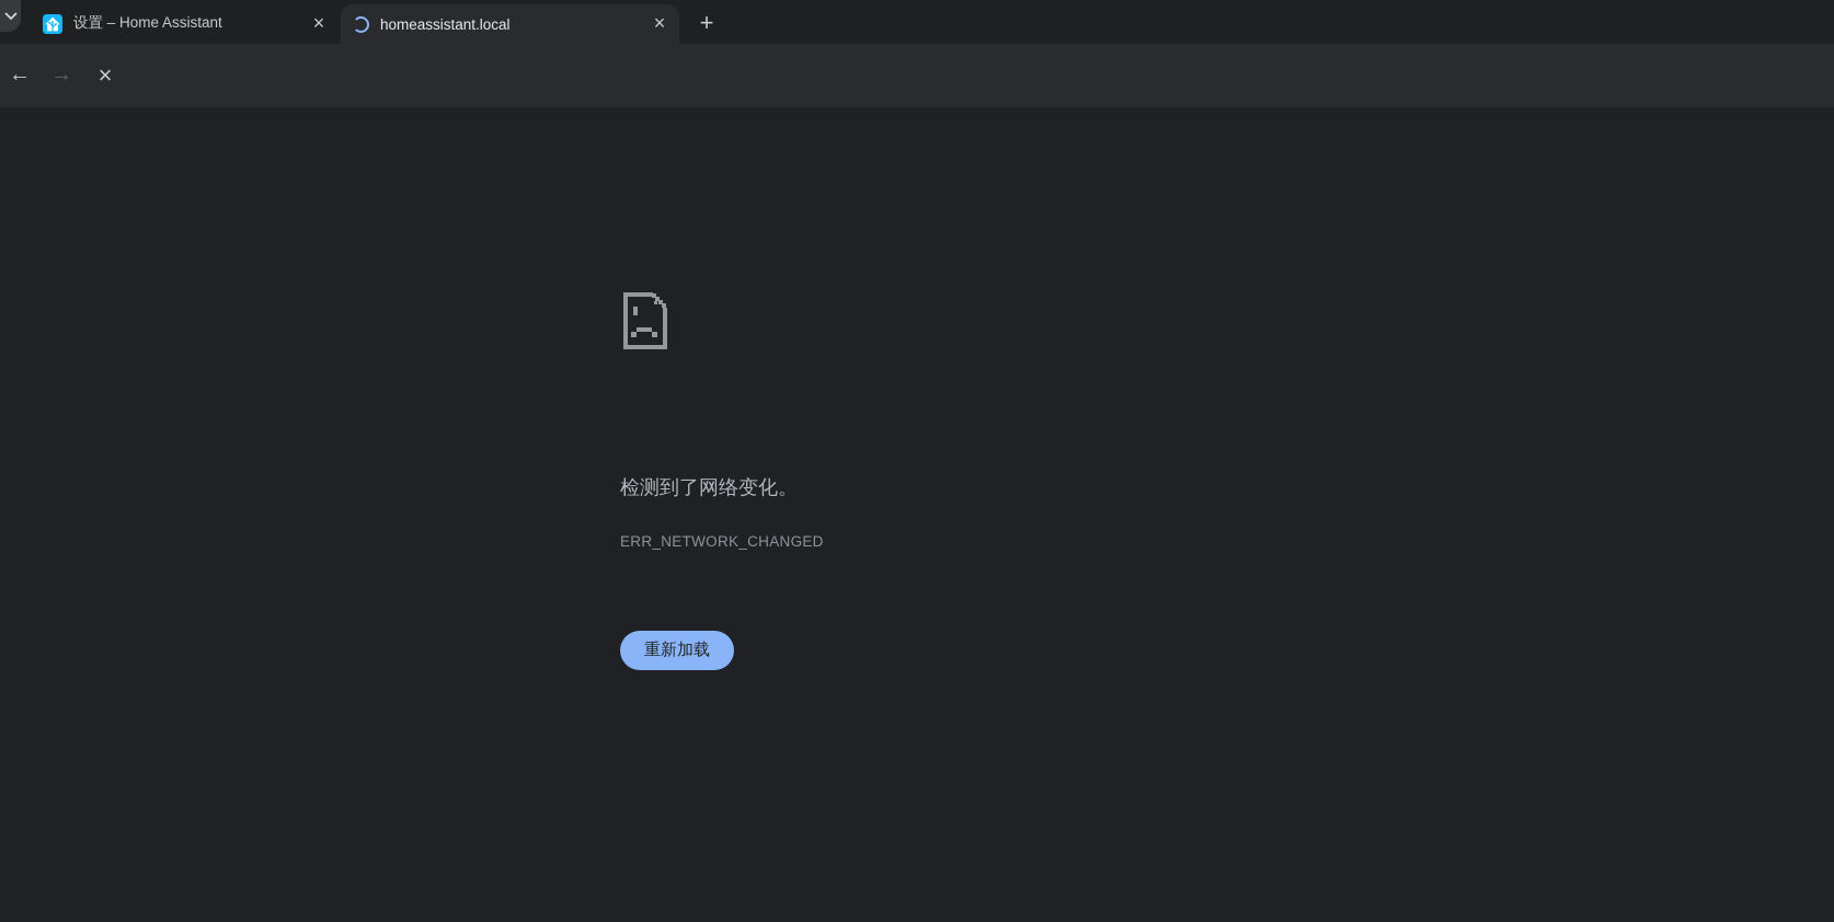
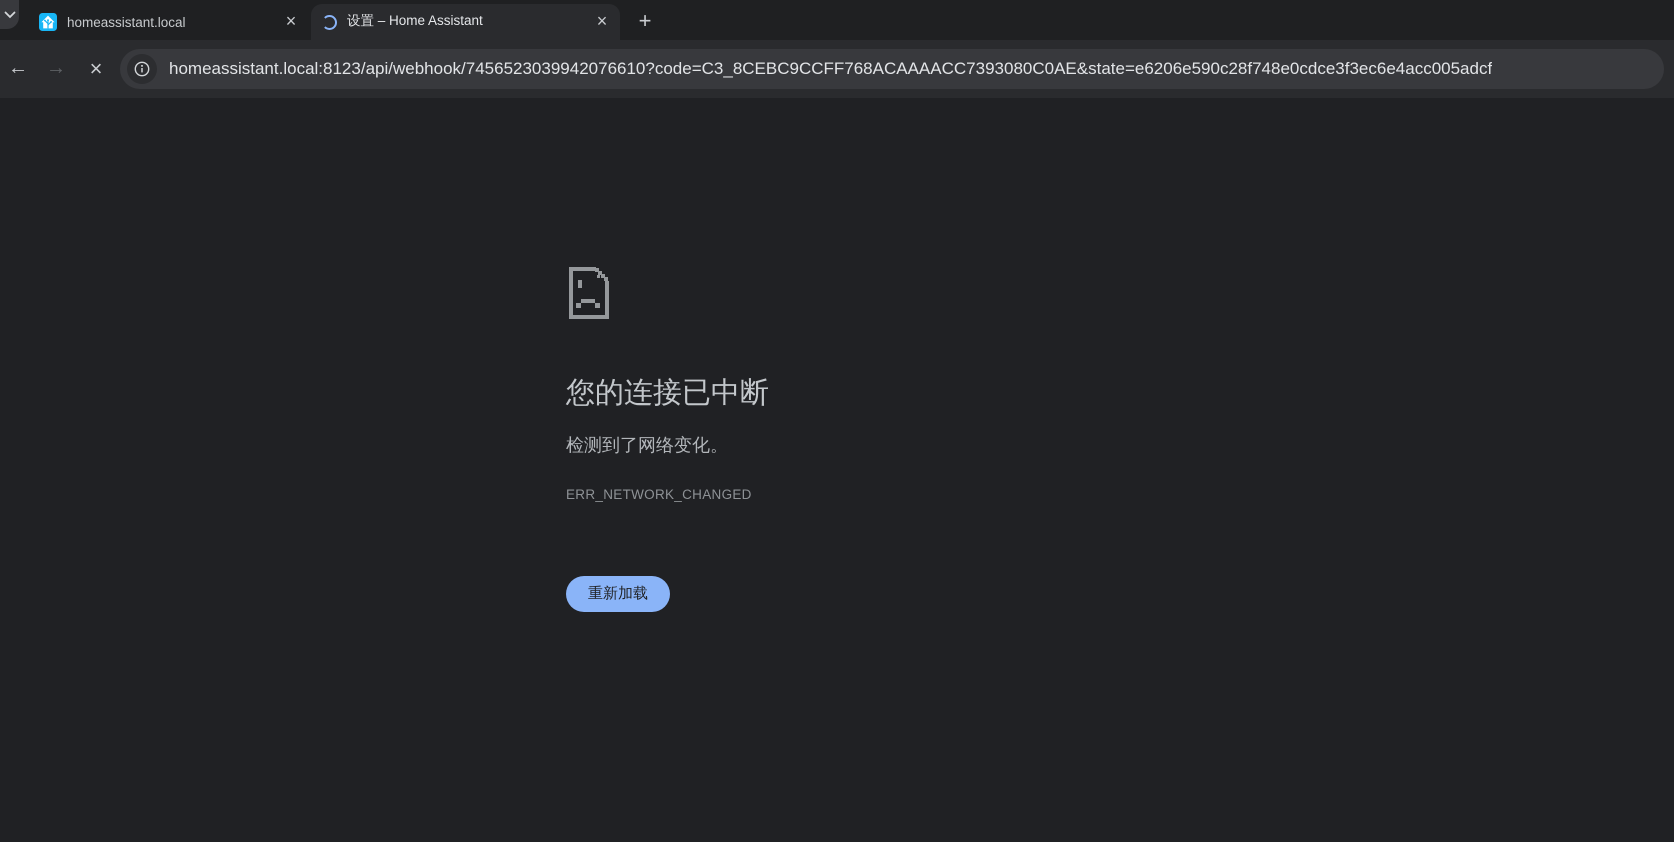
- 设置 – Home Assistant
+ homeassistant.local
  ×
- homeassistant.local
+ 设置 – Home Assistant
  ×
  +
  ←
  →
  ×
+ homeassistant.local:8123/api/webhook/7456523039942076610?code=C3_8CEBC9CCFF768ACAAAACC7393080C0AE&state=e6206e590c28f748e0cdce3f3ec6e4acc005adcf
+ 您的连接已中断
  检测到了网络变化。
  ERR_NETWORK_CHANGED
  重新加载
